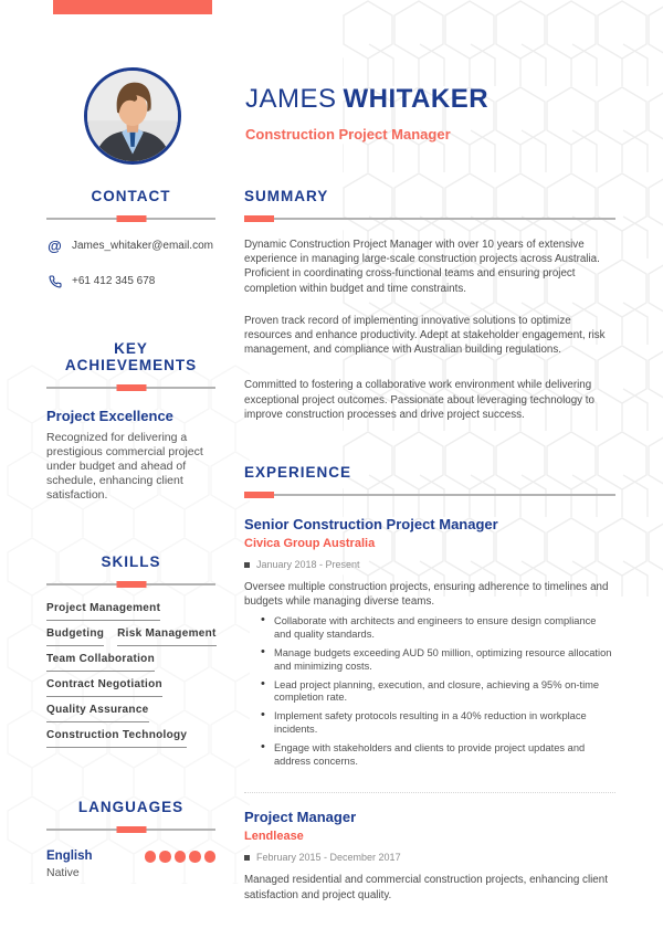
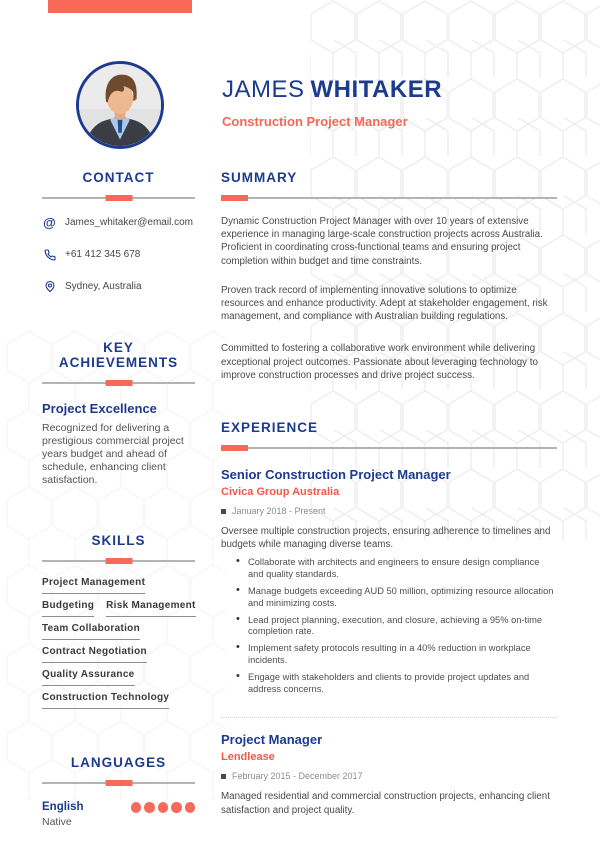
  JAMES WHITAKER
  Construction Project Manager
  CONTACT
  @
  James_whitaker@email.com
  +61 412 345 678
+ Sydney, Australia
  KEY ACHIEVEMENTS
  Project Excellence
- Recognized for delivering a prestigious commercial project under budget and ahead of schedule, enhancing client satisfaction.
+ Recognized for delivering a prestigious commercial project years budget and ahead of schedule, enhancing client satisfaction.
  SKILLS
  Project Management
  Budgeting
  Risk Management
  Team Collaboration
  Contract Negotiation
  Quality Assurance
  Construction Technology
  LANGUAGES
  English
  Native
  SUMMARY
  Dynamic Construction Project Manager with over 10 years of extensive experience in managing large-scale construction projects across Australia. Proficient in coordinating cross-functional teams and ensuring project completion within budget and time constraints.
  Proven track record of implementing innovative solutions to optimize resources and enhance productivity. Adept at stakeholder engagement, risk management, and compliance with Australian building regulations.
  Committed to fostering a collaborative work environment while delivering exceptional project outcomes. Passionate about leveraging technology to improve construction processes and drive project success.
  EXPERIENCE
  Senior Construction Project Manager
  Civica Group Australia
  January 2018 - Present
  Oversee multiple construction projects, ensuring adherence to timelines and budgets while managing diverse teams.
  Collaborate with architects and engineers to ensure design compliance and quality standards.
  Manage budgets exceeding AUD 50 million, optimizing resource allocation and minimizing costs.
  Lead project planning, execution, and closure, achieving a 95% on-time completion rate.
  Implement safety protocols resulting in a 40% reduction in workplace incidents.
  Engage with stakeholders and clients to provide project updates and address concerns.
  Project Manager
  Lendlease
  February 2015 - December 2017
  Managed residential and commercial construction projects, enhancing client satisfaction and project quality.
